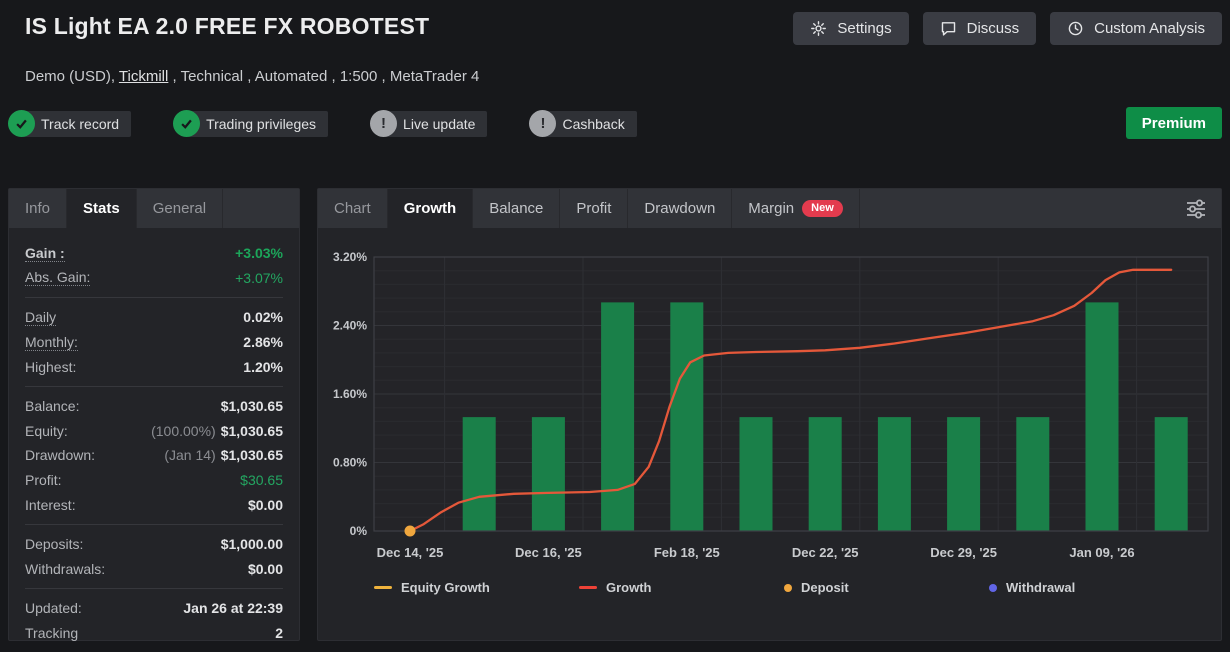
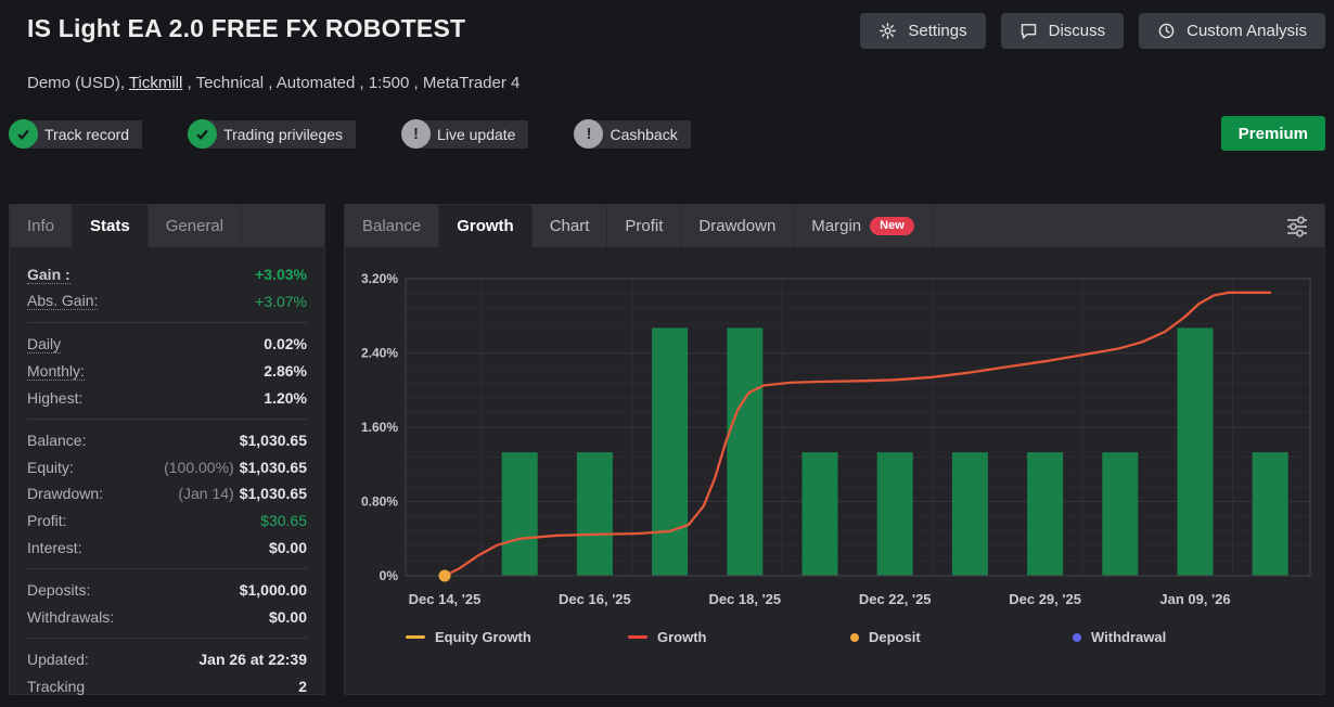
  IS Light EA 2.0 FREE FX ROBOTEST
  Settings
  Discuss
  Custom Analysis
  Demo (USD), Tickmill , Technical , Automated , 1:500 , MetaTrader 4
  Track record
  Trading privileges
  !
  Live update
  !
  Cashback
  Premium
  Info
  Stats
  General
  Gain :
  +3.03%
  Abs. Gain:
  +3.07%
  Daily
  0.02%
  Monthly:
  2.86%
  Highest:
  1.20%
  Balance:
  $1,030.65
  Equity:
  (100.00%) $1,030.65
  Drawdown:
  (Jan 14) $1,030.65
  Profit:
  $30.65
  Interest:
  $0.00
  Deposits:
  $1,000.00
  Withdrawals:
  $0.00
  Updated:
  Jan 26 at 22:39
  Tracking
  2
- Chart
+ Balance
  Growth
- Balance
+ Chart
  Profit
  Drawdown
  Margin
  New
  3.20%
  2.40%
  1.60%
  0.80%
  0%
  Dec 14, '25
  Dec 16, '25
- Feb 18, '25
+ Dec 18, '25
  Dec 22, '25
  Dec 29, '25
  Jan 09, '26
  Equity Growth
  Growth
  Deposit
  Withdrawal
